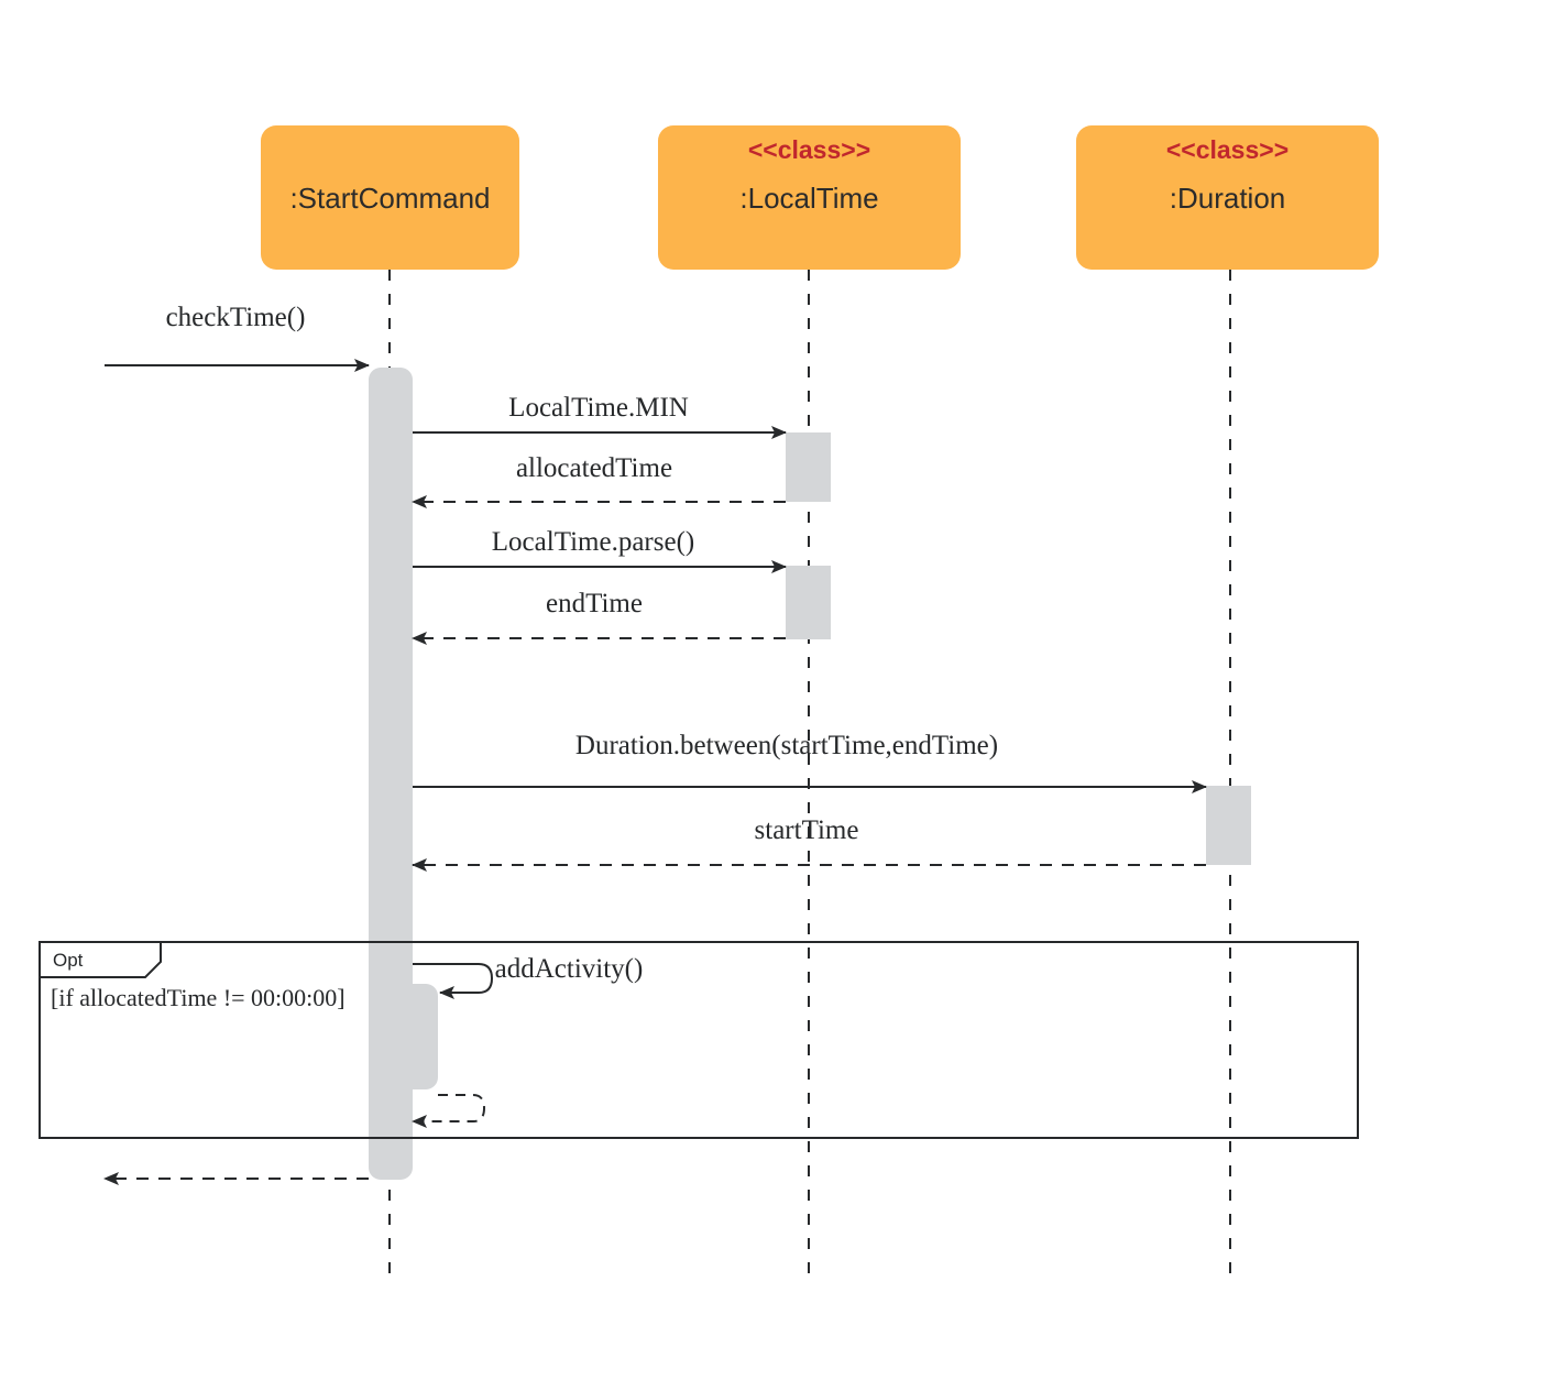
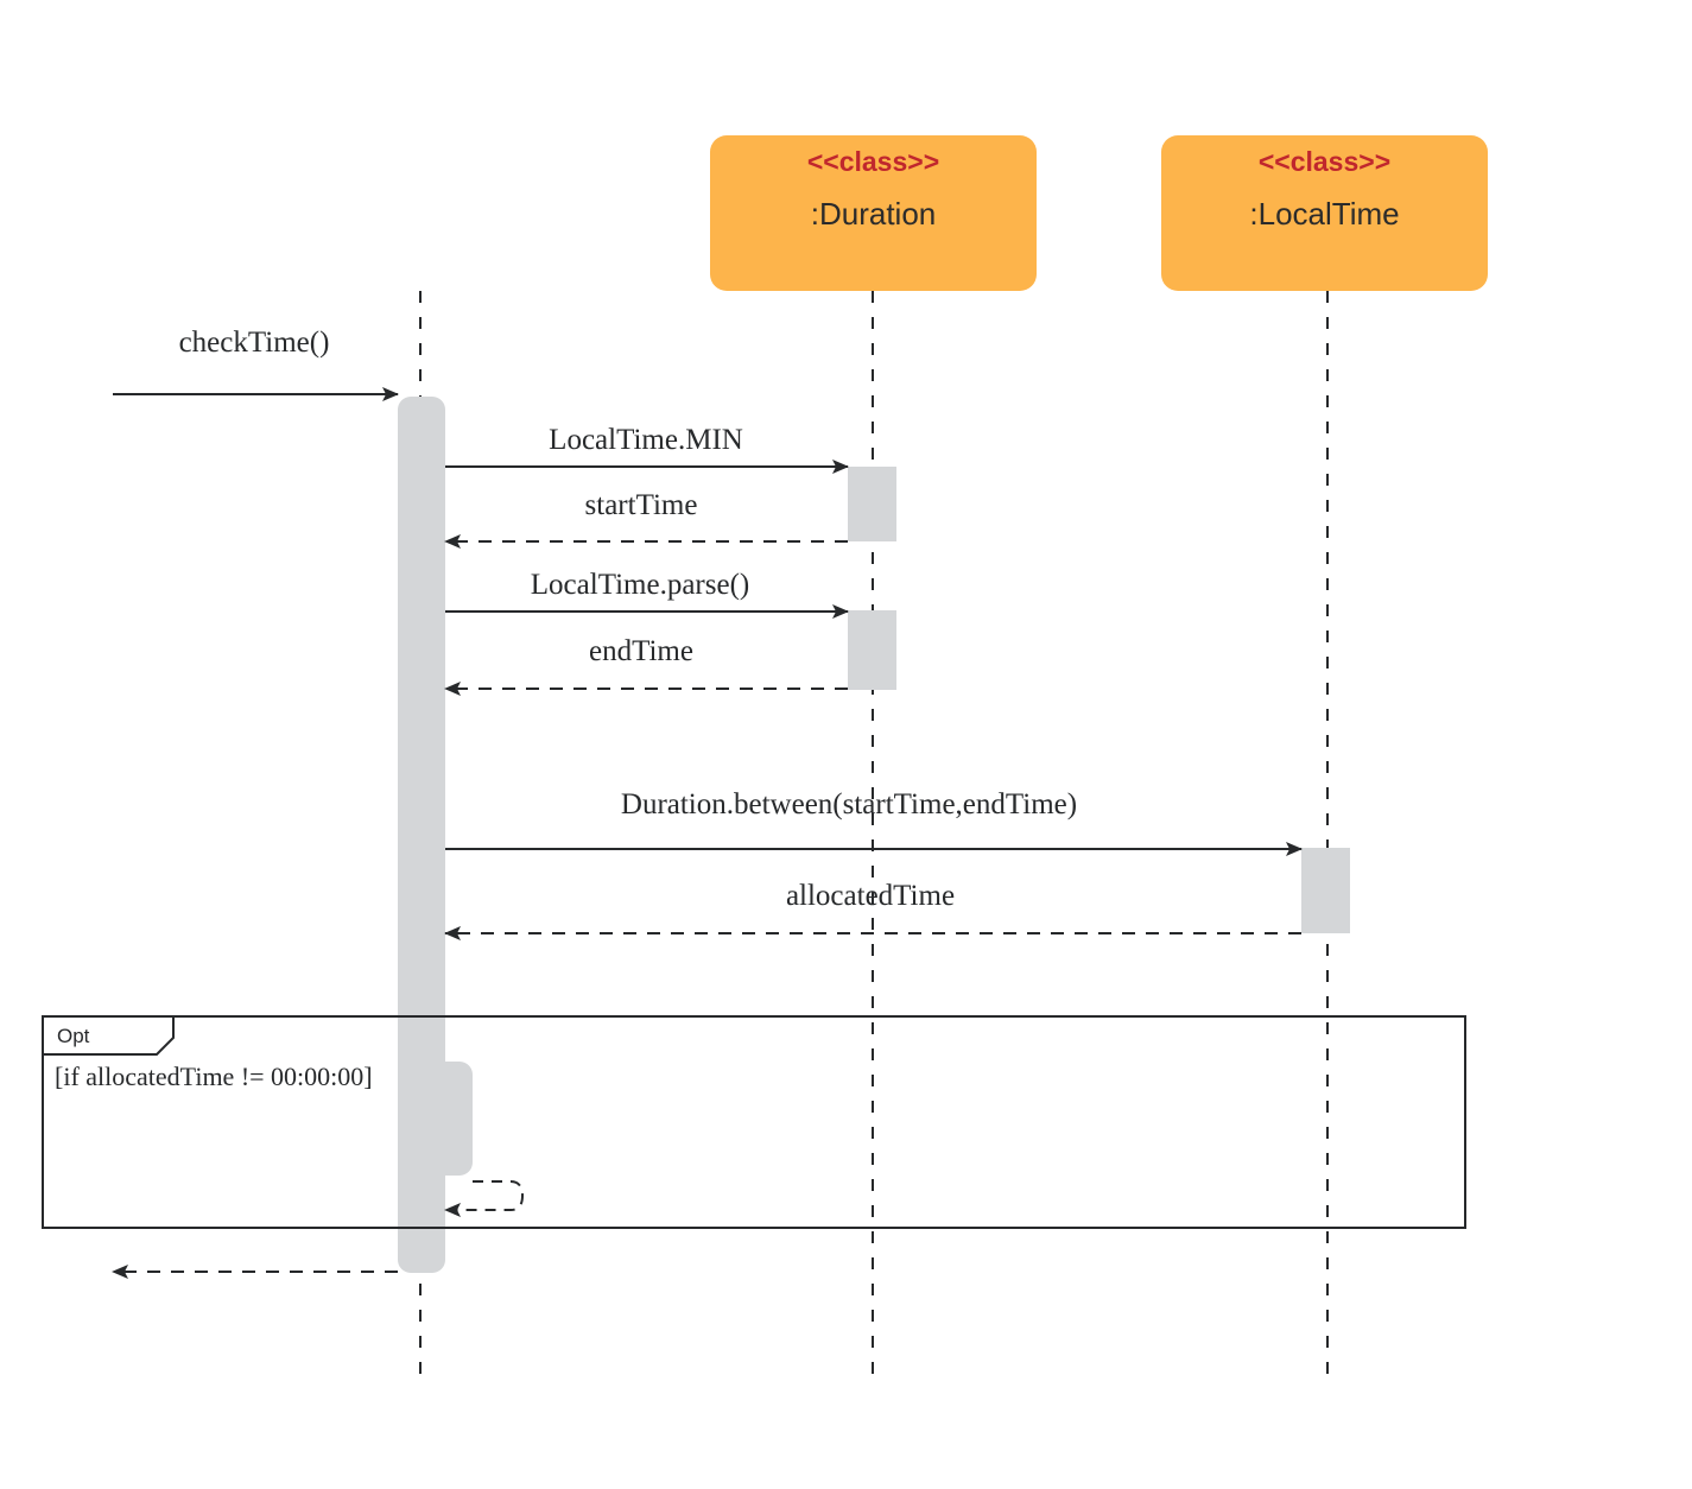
  Opt
  [if allocatedTime != 00:00:00]
  checkTime()
  LocalTime.MIN
- allocatedTime
+ startTime
  LocalTime.parse()
  endTime
  Duration.between(startTime,endTime)
- startTime
+ allocatedTime
- addActivity()
- :StartCommand
  <<class>>
- :LocalTime
+ :Duration
  <<class>>
- :Duration
+ :LocalTime
